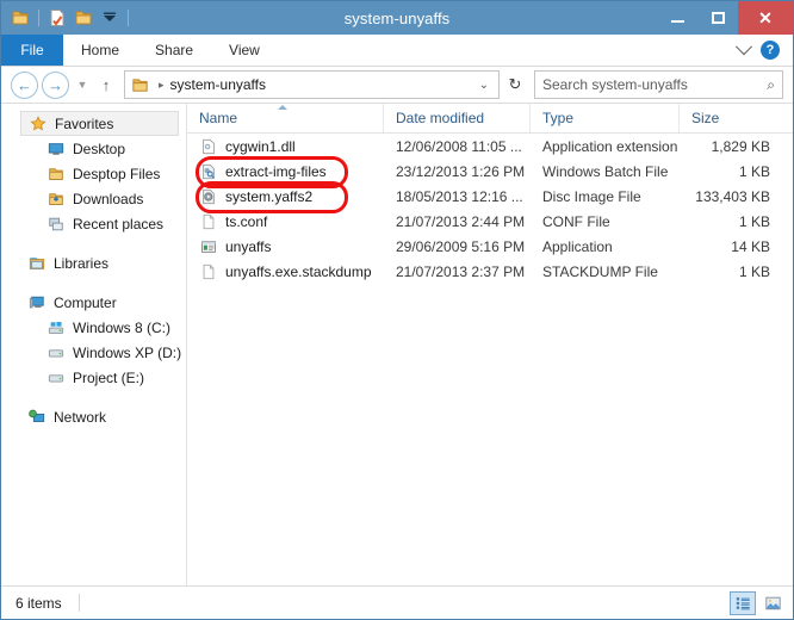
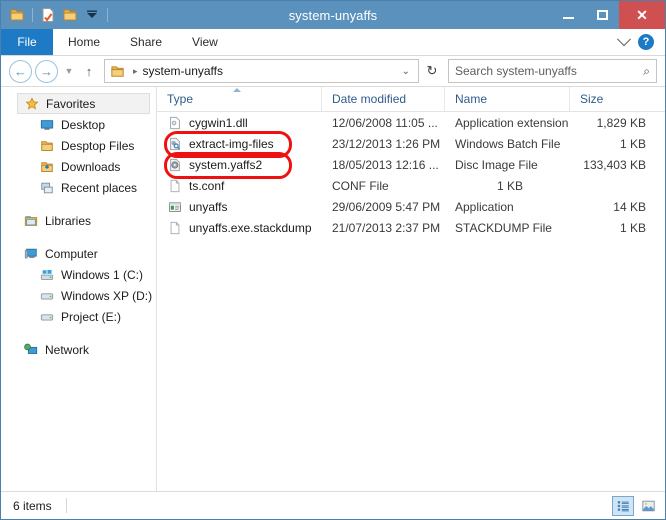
  system-unyaffs
  ✕
  File
  Home
  Share
  View
  ?
  ←
  →
  ▼
  ↑
  ▸
  system-unyaffs
  ⌄
  ↻
  Search system-unyaffs
  ⌕
  Favorites
  Desktop
  Desptop Files
  Downloads
  Recent places
  Libraries
  Computer
- Windows 8 (C:)
+ Windows 1 (C:)
  Windows XP (D:)
  Project (E:)
  Network
- Name
+ Type
  Date modified
- Type
+ Name
  Size
  cygwin1.dll
  12/06/2008 11:05 ...
  Application extension
  1,829 KB
  extract-img-files
  23/12/2013 1:26 PM
  Windows Batch File
  1 KB
  system.yaffs2
  18/05/2013 12:16 ...
  Disc Image File
  133,403 KB
  ts.conf
- 21/07/2013 2:44 PM
  CONF File
  1 KB
  unyaffs
- 29/06/2009 5:16 PM
+ 29/06/2009 5:47 PM
  Application
  14 KB
  unyaffs.exe.stackdump
  21/07/2013 2:37 PM
  STACKDUMP File
  1 KB
  6 items
